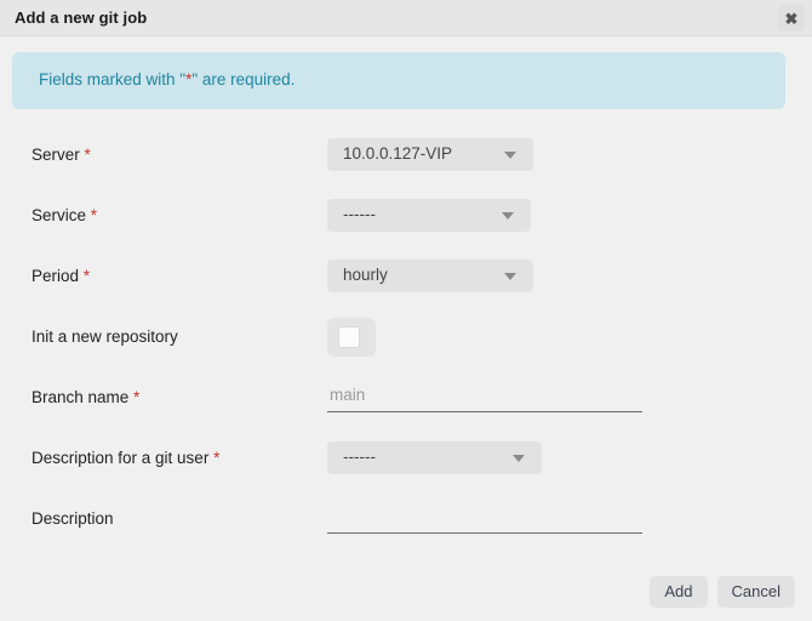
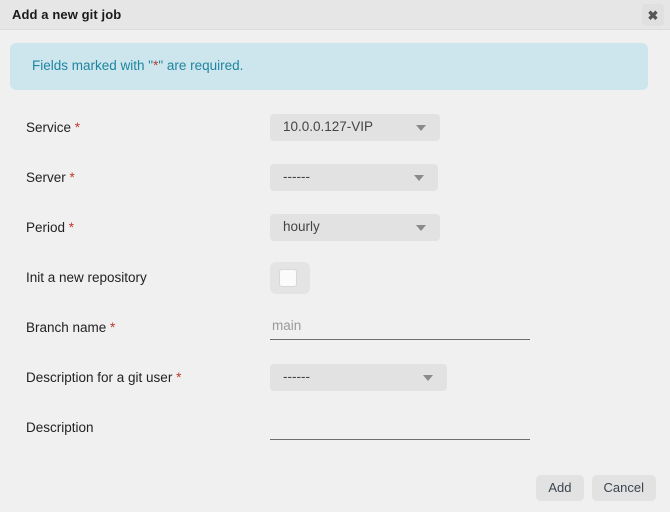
  Add a new git job
  ✖
  Fields marked with "*" are required.
- Server *
+ Service *
  10.0.0.127-VIP
- Service *
+ Server *
  ------
  Period *
  hourly
  Init a new repository
  Branch name *
  main
  Description for a git user *
  ------
  Description
  Add
  Cancel
